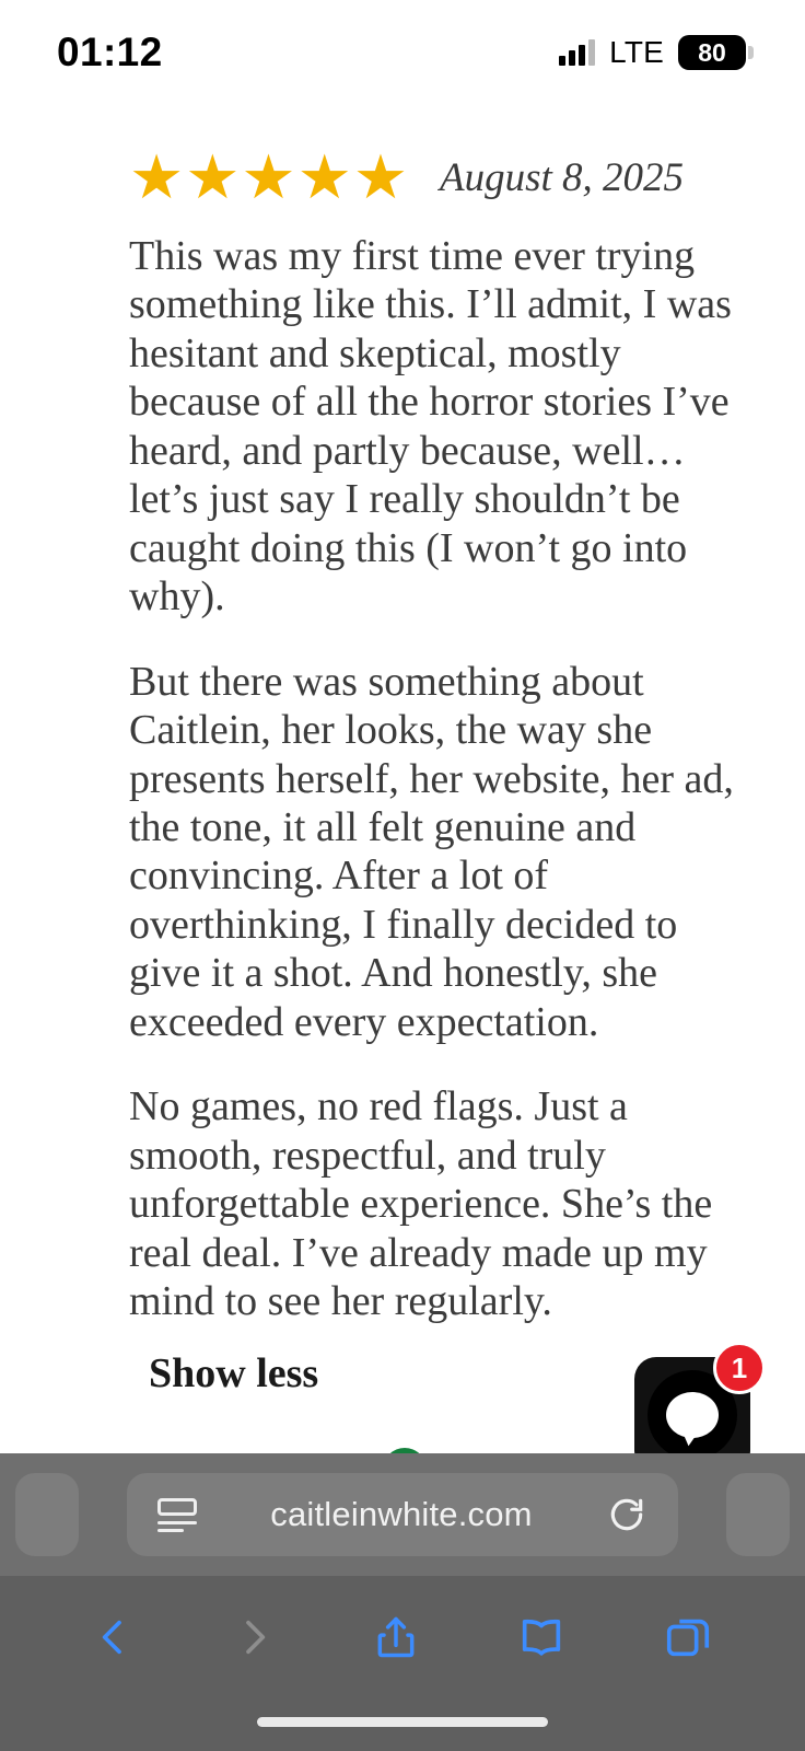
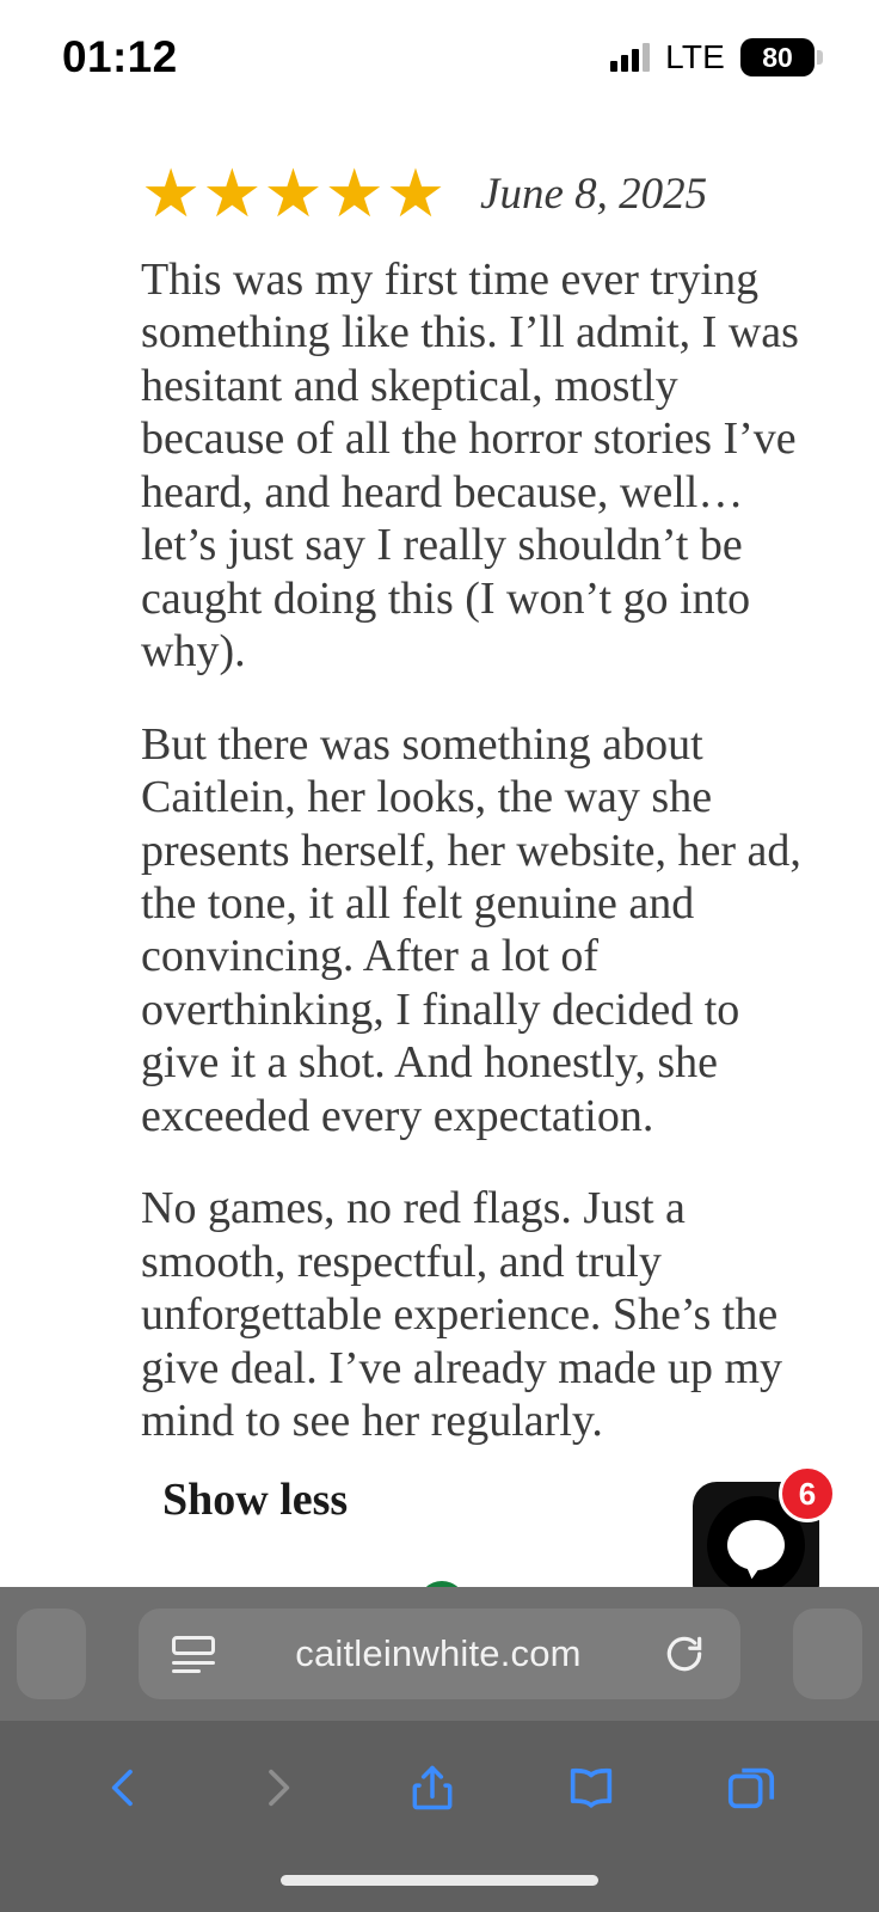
  01:12
  LTE
  80
  ★★★★★
- August 8, 2025
+ June 8, 2025
- This was my first time ever trying something like this. I’ll admit, I was hesitant and skeptical, mostly because of all the horror stories I’ve heard, and partly because, well… let’s just say I really shouldn’t be caught doing this (I won’t go into why).
+ This was my first time ever trying something like this. I’ll admit, I was hesitant and skeptical, mostly because of all the horror stories I’ve heard, and heard because, well… let’s just say I really shouldn’t be caught doing this (I won’t go into why).
  But there was something about Caitlein, her looks, the way she presents herself, her website, her ad, the tone, it all felt genuine and convincing. After a lot of overthinking, I finally decided to give it a shot. And honestly, she exceeded every expectation.
- No games, no red flags. Just a smooth, respectful, and truly unforgettable experience. She’s the real deal. I’ve already made up my mind to see her regularly.
+ No games, no red flags. Just a smooth, respectful, and truly unforgettable experience. She’s the give deal. I’ve already made up my mind to see her regularly.
  Show less
- 1
+ 6
  caitleinwhite.com
